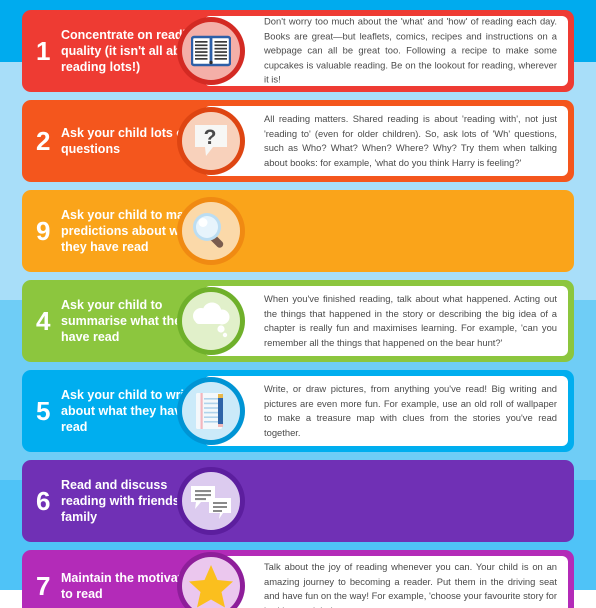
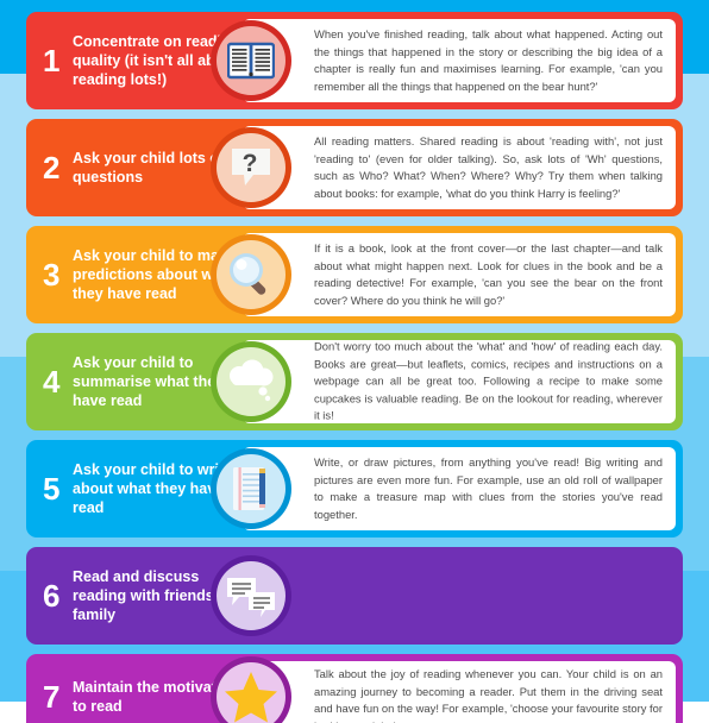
  1
  Concentrate on read quality (it isn't all a reading lots!)
- Don't worry too much about the 'what' and 'how' of reading each day. Books are great—but leaflets, comics, recipes and instructions on a webpage can all be great too. Following a recipe to make some cupcakes is valuable reading. Be on the lookout for reading, wherever it is!
+ When you've finished reading, talk about what happened. Acting out the things that happened in the story or describing the big idea of a chapter is really fun and maximises learning. For example, 'can you remember all the things that happened on the bear hunt?'
  2
  Ask your child lots questions
- All reading matters. Shared reading is about 'reading with', not just 'reading to' (even for older children). So, ask lots of 'Wh' questions, such as Who? What? When? Where? Why? Try them when talking about books: for example, 'what do you think Harry is feeling?'
+ All reading matters. Shared reading is about 'reading with', not just 'reading to' (even for older talking). So, ask lots of 'Wh' questions, such as Who? What? When? Where? Why? Try them when talking about books: for example, 'what do you think Harry is feeling?'
  ?
- 9
+ 3
  Ask your child to m predictions about w they have read
+ If it is a book, look at the front cover—or the last chapter—and talk about what might happen next. Look for clues in the book and be a reading detective! For example, 'can you see the bear on the front cover? Where do you think he will go?'
  4
  Ask your child to summarise what th have read
- When you've finished reading, talk about what happened. Acting out the things that happened in the story or describing the big idea of a chapter is really fun and maximises learning. For example, 'can you remember all the things that happened on the bear hunt?'
+ Don't worry too much about the 'what' and 'how' of reading each day. Books are great—but leaflets, comics, recipes and instructions on a webpage can all be great too. Following a recipe to make some cupcakes is valuable reading. Be on the lookout for reading, wherever it is!
  5
  Ask your child to wr about what they ha read
  Write, or draw pictures, from anything you've read! Big writing and pictures are even more fun. For example, use an old roll of wallpaper to make a treasure map with clues from the stories you've read together.
  6
  Read and discuss reading with friend family
  7
  Maintain the motiva to read
  Talk about the joy of reading whenever you can. Your child is on an amazing journey to becoming a reader. Put them in the driving seat and have fun on the way! For example, 'choose your favourite story for
